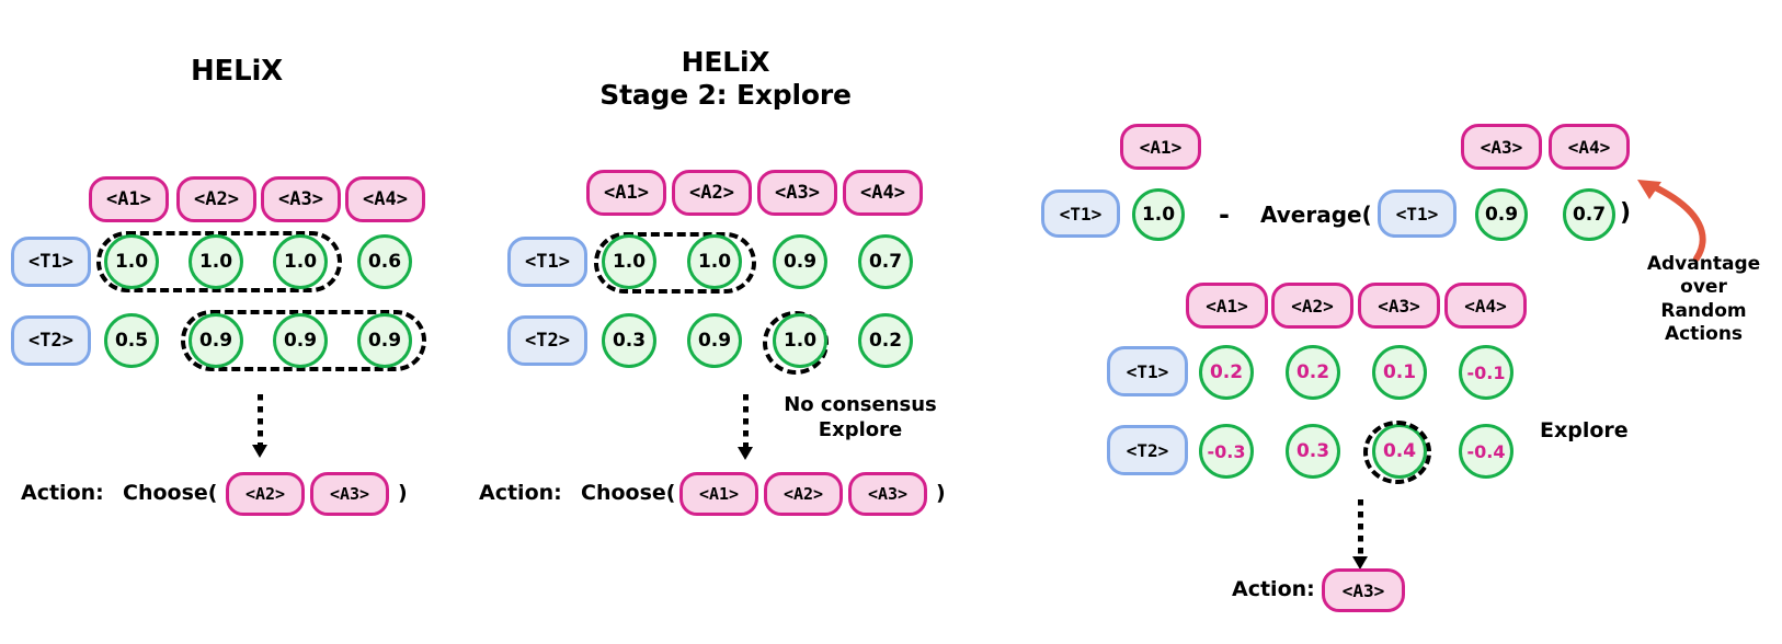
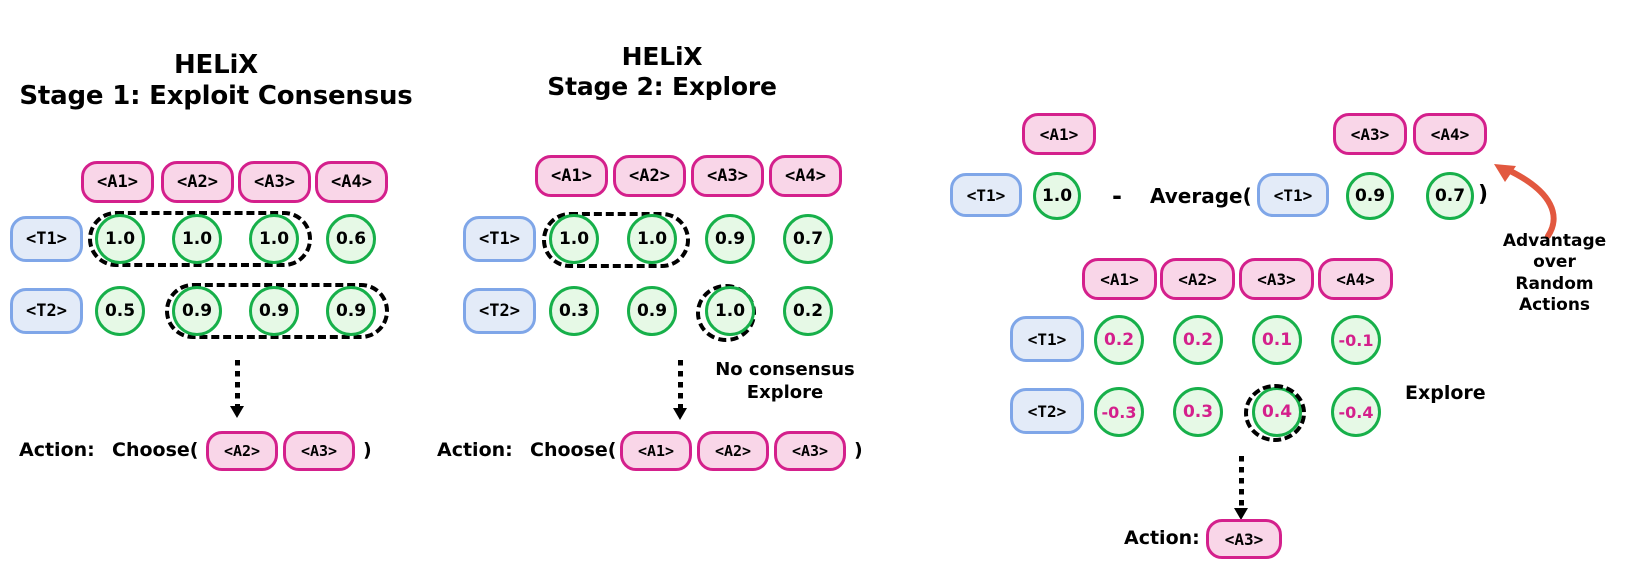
  HELiX
+ Stage 1: Exploit Consensus
  <A1>
  <A2>
  <A3>
  <A4>
  <T1>
  <T2>
  1.0
  1.0
  1.0
  0.6
  0.5
  0.9
  0.9
  0.9
  Action:
  Choose(
  <A2>
  <A3>
  )
  HELiX
  Stage 2: Explore
  <A1>
  <A2>
  <A3>
  <A4>
  <T1>
  <T2>
  1.0
  1.0
  0.9
  0.7
  0.3
  0.9
  1.0
  0.2
  No consensus
  Explore
  Action:
  Choose(
  <A1>
  <A2>
  <A3>
  )
  <A1>
  <T1>
  1.0
  -
  Average(
  <T1>
  <A3>
  <A4>
  0.9
  0.7
  )
  Advantage
  over
  Random
  Actions
  <A1>
  <A2>
  <A3>
  <A4>
  <T1>
  <T2>
  0.2
  0.2
  0.1
  -0.1
  -0.3
  0.3
  0.4
  -0.4
  Explore
  Action:
  <A3>
